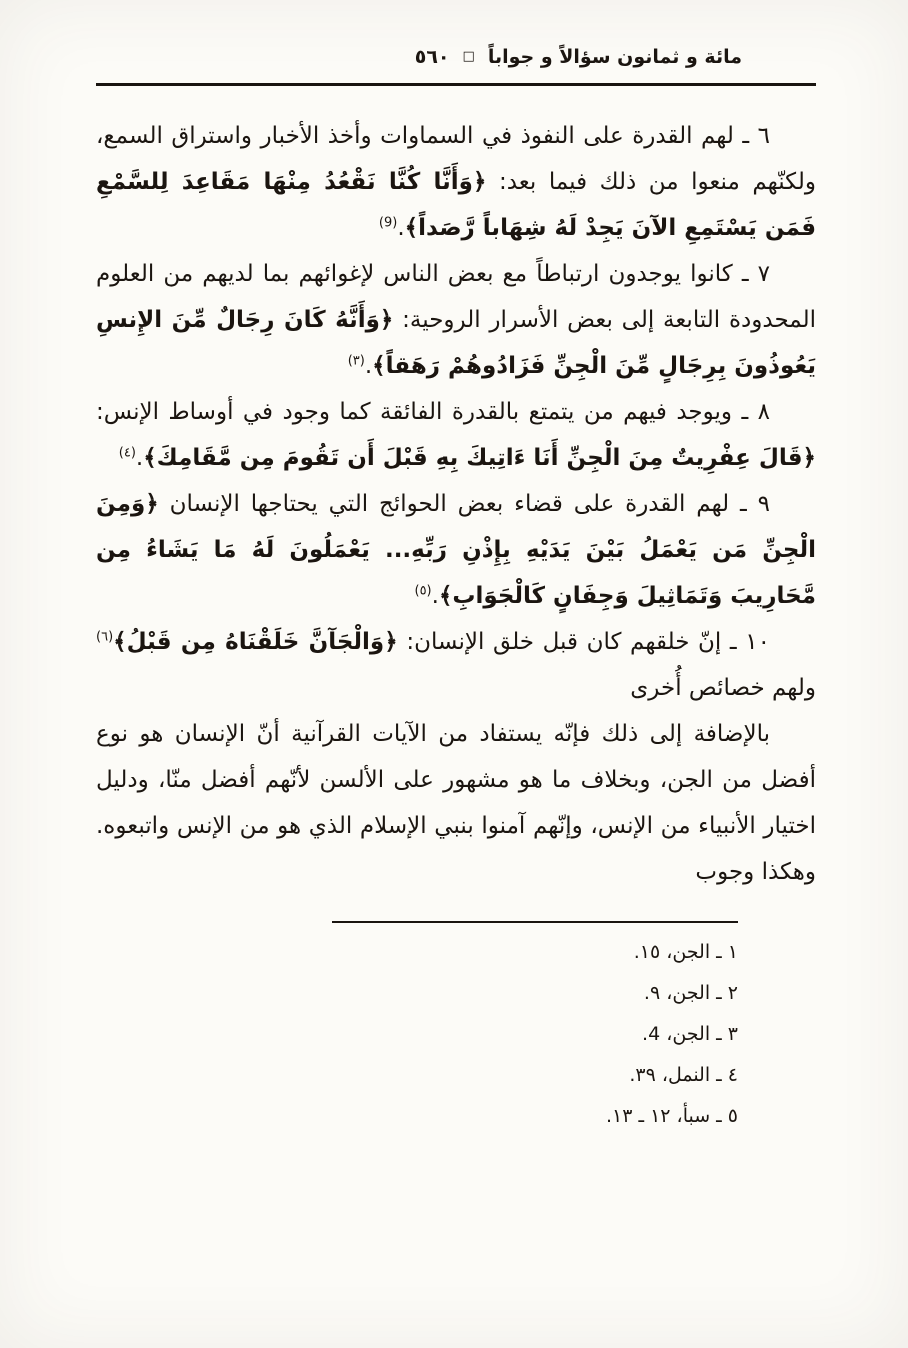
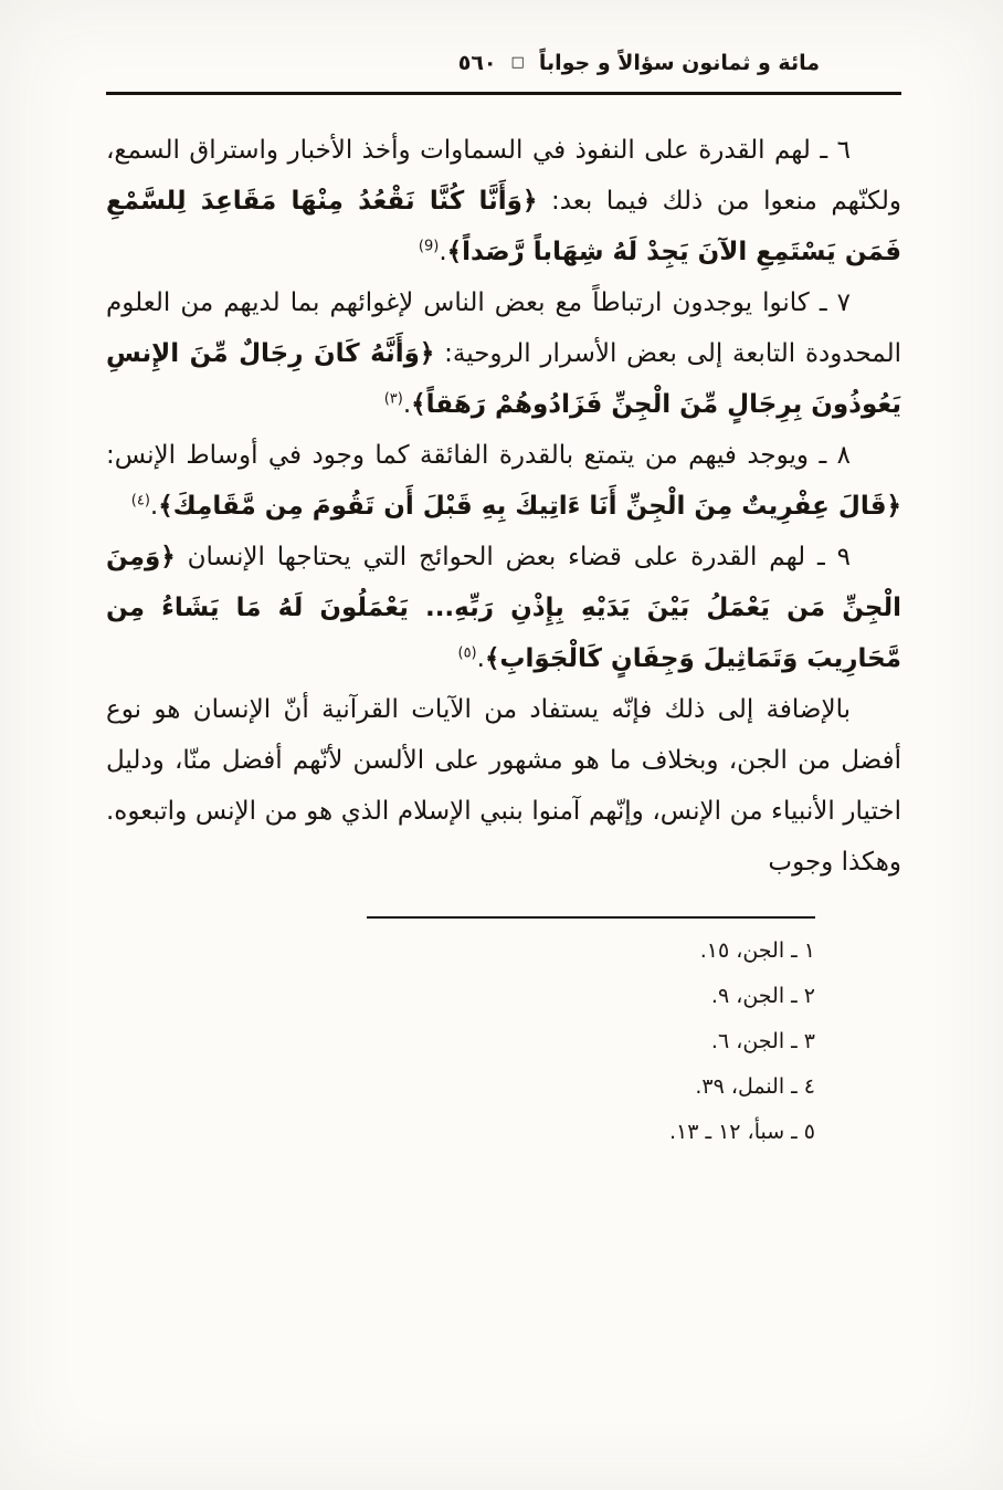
  مائة و ثمانون سؤالاً و جواباً
  □
  ٥٦٠
  ٦ ـ لهم القدرة على النفوذ في السماوات وأخذ الأخبار واستراق السمع، ولكنّهم منعوا من ذلك فيما بعد: ﴿وَأَنَّا كُنَّا نَقْعُدُ مِنْهَا مَقَاعِدَ لِلسَّمْعِ فَمَن يَسْتَمِعِ الآنَ يَجِدْ لَهُ شِهَاباً رَّصَداً﴾.(9)
  ٧ ـ كانوا يوجدون ارتباطاً مع بعض الناس لإغوائهم بما لديهم من العلوم المحدودة التابعة إلى بعض الأسرار الروحية: ﴿وَأَنَّهُ كَانَ رِجَالٌ مِّنَ الإِنسِ يَعُوذُونَ بِرِجَالٍ مِّنَ الْجِنِّ فَزَادُوهُمْ رَهَقاً﴾.(٣)
  ٨ ـ ويوجد فيهم من يتمتع بالقدرة الفائقة كما وجود في أوساط الإنس: ﴿قَالَ عِفْرِيتٌ مِنَ الْجِنِّ أَنَا ءَاتِيكَ بِهِ قَبْلَ أَن تَقُومَ مِن مَّقَامِكَ﴾.(٤)
  ٩ ـ لهم القدرة على قضاء بعض الحوائج التي يحتاجها الإنسان ﴿وَمِنَ الْجِنِّ مَن يَعْمَلُ بَيْنَ يَدَيْهِ بِإِذْنِ رَبِّهِ... يَعْمَلُونَ لَهُ مَا يَشَاءُ مِن مَّحَارِيبَ وَتَمَاثِيلَ وَجِفَانٍ كَالْجَوَابِ﴾.(٥)
- ١٠ ـ إنّ خلقهم كان قبل خلق الإنسان: ﴿وَالْجَآنَّ خَلَقْنَاهُ مِن قَبْلُ﴾(٦) ولهم خصائص أُخرى
  بالإضافة إلى ذلك فإنّه يستفاد من الآيات القرآنية أنّ الإنسان هو نوع أفضل من الجن، وبخلاف ما هو مشهور على الألسن لأنّهم أفضل منّا، ودليل اختيار الأنبياء من الإنس، وإنّهم آمنوا بنبي الإسلام الذي هو من الإنس واتبعوه. وهكذا وجوب
  ١ ـ الجن، ١٥.
  ٢ ـ الجن، ٩.
- ٣ ـ الجن، 4.
+ ٣ ـ الجن، ٦.
  ٤ ـ النمل، ٣٩.
  ٥ ـ سبأ، ١٢ ـ ١٣.
